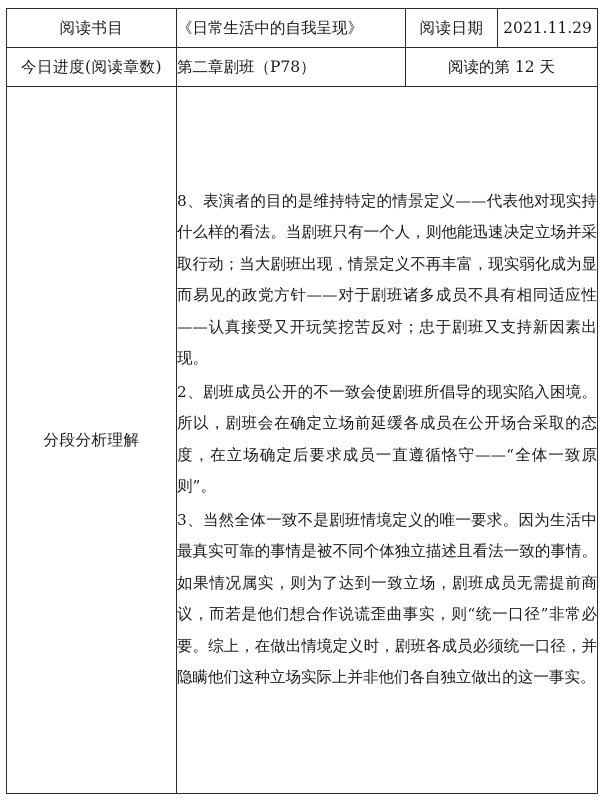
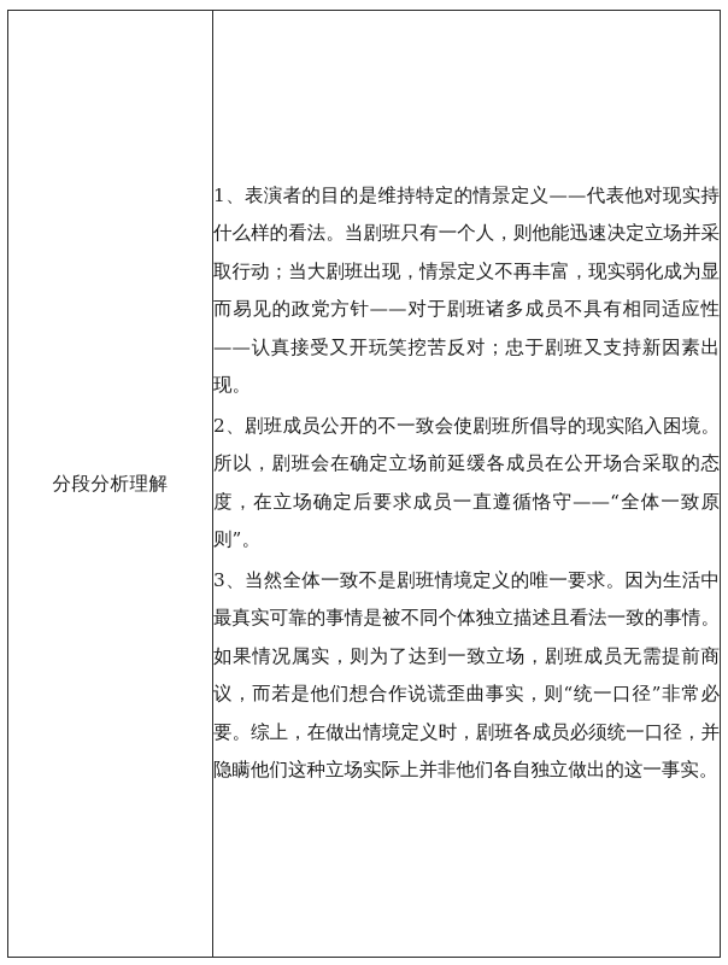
- 阅读书目	《日常生活中的自我呈现》	阅读日期	2021.11.29
- 今日进度(阅读章数)	第二章剧班（P78）	阅读的第 12 天
- 分段分析理解	8、表演者的目的是维持特定的情景定义——代表他对现实持什么样的看法。当剧班只有一个人，则他能迅速决定立场并采取行动；当大剧班出现，情景定义不再丰富，现实弱化成为显而易见的政党方针——对于剧班诸多成员不具有相同适应性——认真接受又开玩笑挖苦反对；忠于剧班又支持新因素出现。 2、剧班成员公开的不一致会使剧班所倡导的现实陷入困境。所以，剧班会在确定立场前延缓各成员在公开场合采取的态度，在立场确定后要求成员一直遵循恪守——“全体一致原则”。 3、当然全体一致不是剧班情境定义的唯一要求。因为生活中最真实可靠的事情是被不同个体独立描述且看法一致的事情。如果情况属实，则为了达到一致立场，剧班成员无需提前商议，而若是他们想合作说谎歪曲事实，则“统一口径”非常必要。综上，在做出情境定义时，剧班各成员必须统一口径，并隐瞒他们这种立场实际上并非他们各自独立做出的这一事实。
+ 分段分析理解	1、表演者的目的是维持特定的情景定义——代表他对现实持什么样的看法。当剧班只有一个人，则他能迅速决定立场并采取行动；当大剧班出现，情景定义不再丰富，现实弱化成为显而易见的政党方针——对于剧班诸多成员不具有相同适应性——认真接受又开玩笑挖苦反对；忠于剧班又支持新因素出现。 2、剧班成员公开的不一致会使剧班所倡导的现实陷入困境。所以，剧班会在确定立场前延缓各成员在公开场合采取的态度，在立场确定后要求成员一直遵循恪守——“全体一致原则”。 3、当然全体一致不是剧班情境定义的唯一要求。因为生活中最真实可靠的事情是被不同个体独立描述且看法一致的事情。如果情况属实，则为了达到一致立场，剧班成员无需提前商议，而若是他们想合作说谎歪曲事实，则“统一口径”非常必要。综上，在做出情境定义时，剧班各成员必须统一口径，并隐瞒他们这种立场实际上并非他们各自独立做出的这一事实。
